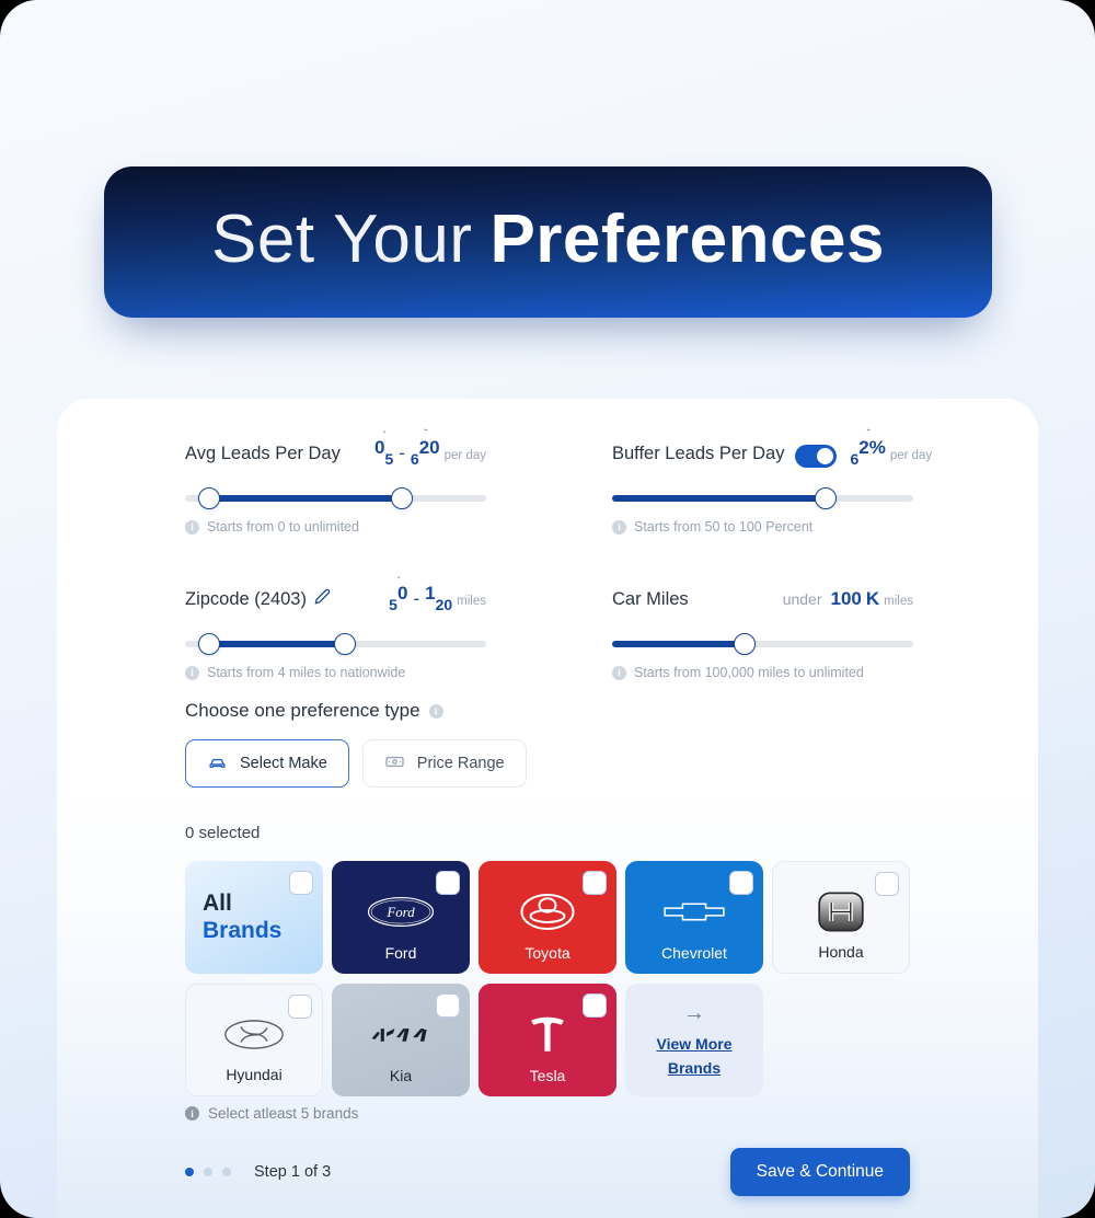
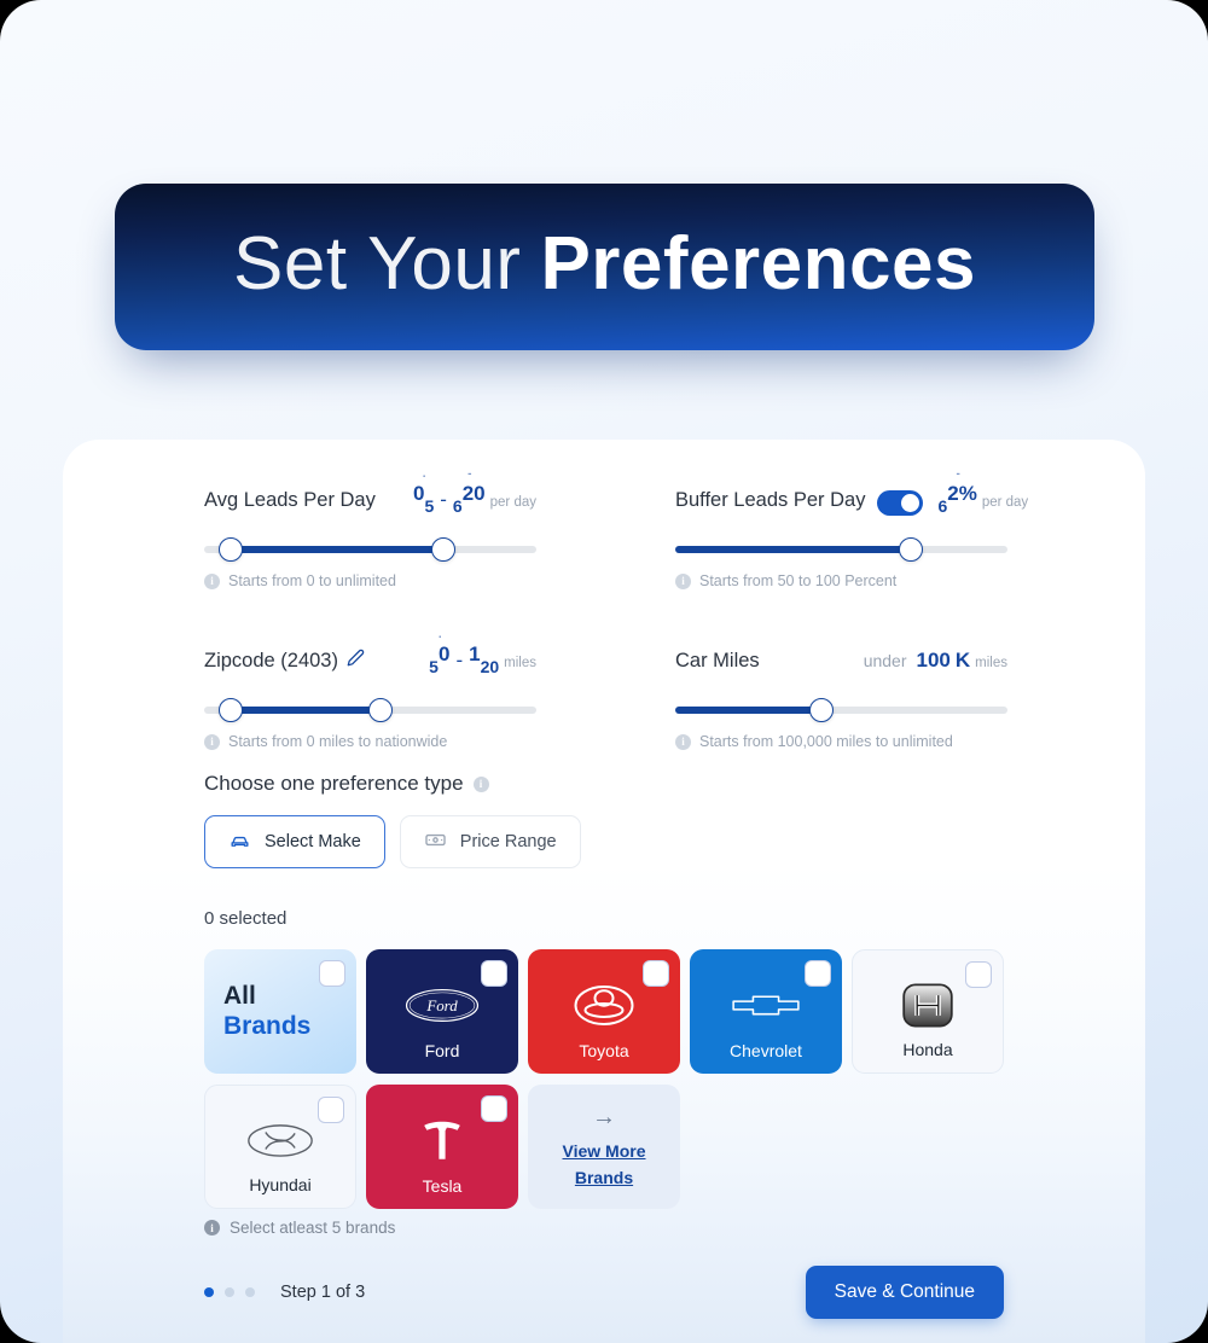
  Set Your Preferences
  Avg Leads Per Day
  .
  0
  5
  -
  -
  6
  20
  per day
  i
  Starts from 0 to unlimited
  Buffer Leads Per Day
  -
  6
  2%
  per day
  i
  Starts from 50 to 100 Percent
  Zipcode (2403)
  .
  5
  0
  -
  1
  20
  miles
  i
- Starts from 4 miles to nationwide
+ Starts from 0 miles to nationwide
  Car Miles
  under
  100
  K
  miles
  i
  Starts from 100,000 miles to unlimited
  Choose one preference type
  i
  Select Make
  Price Range
  0 selected
  All
  Brands
  Ford
  Ford
  Toyota
  Chevrolet
  Honda
  Hyundai
- Kia
  Tesla
  →
  View More
  Brands
  i
  Select atleast 5 brands
  Step 1 of 3
  Save & Continue
